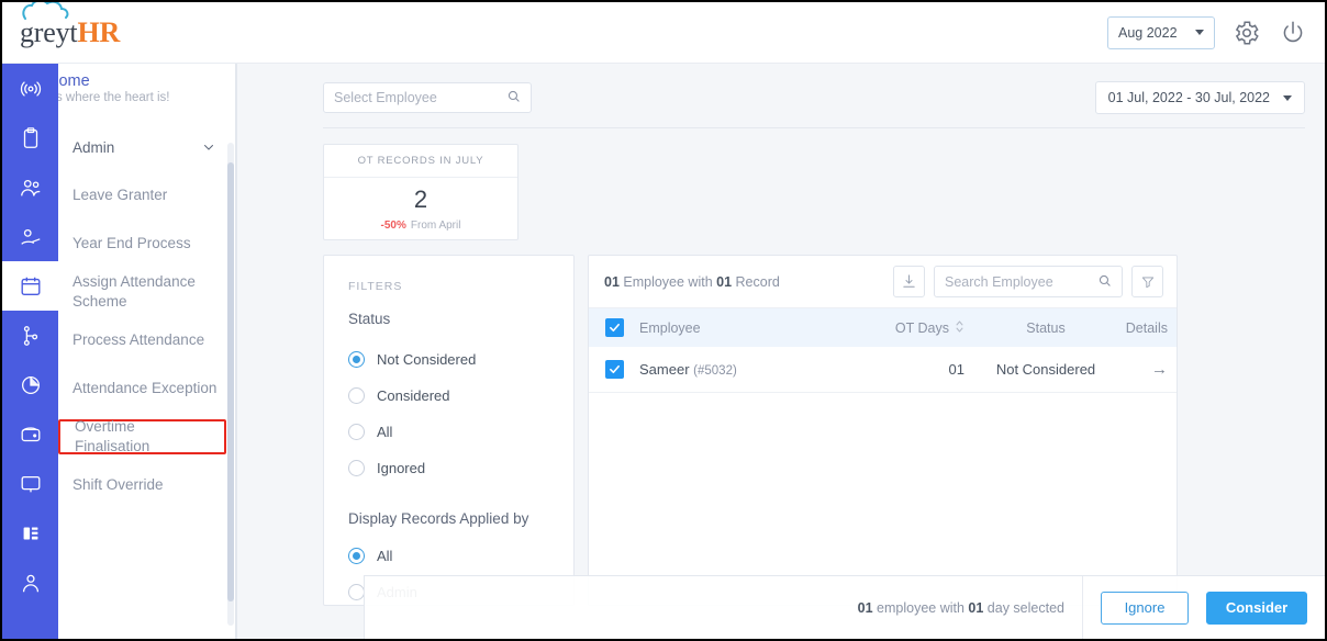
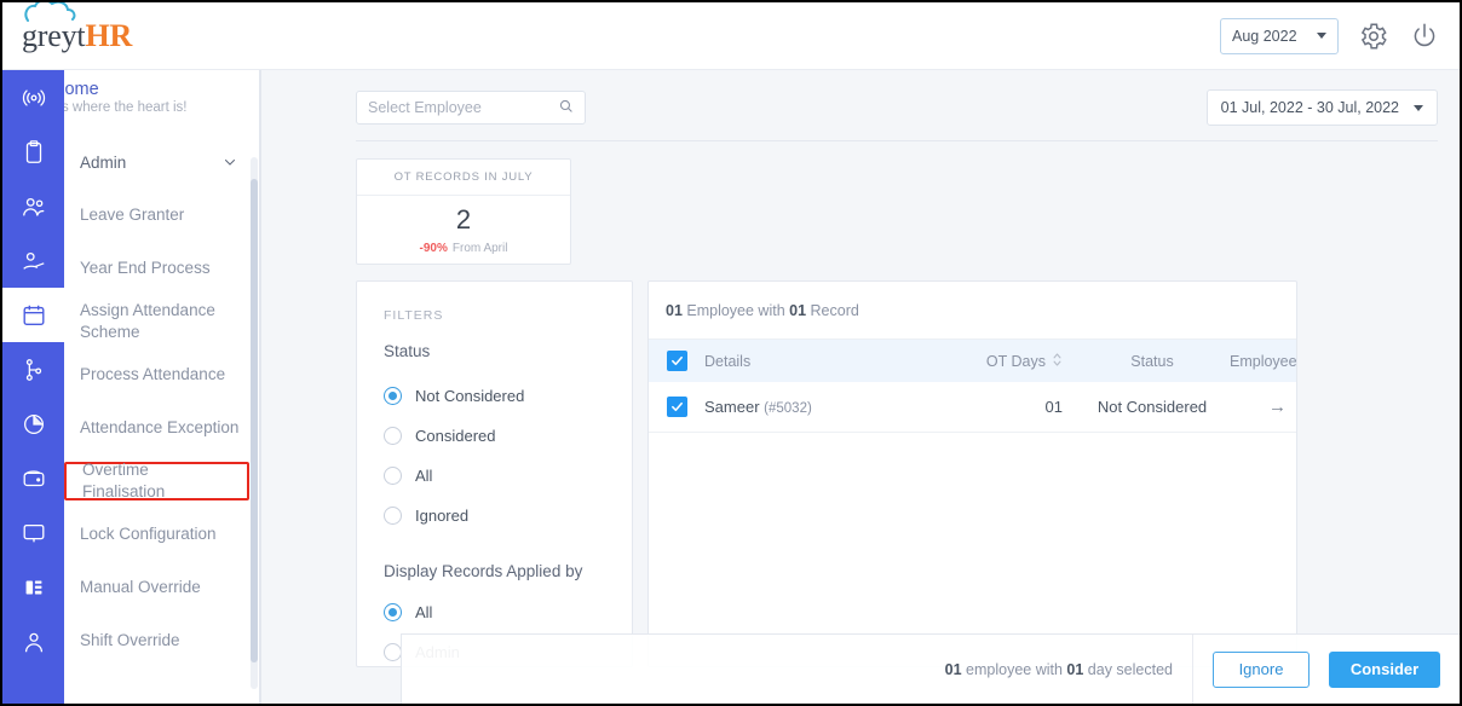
  greytHR
  Aug 2022
  ome
  s where the heart is!
  Admin
  Leave Granter
  Year End Process
  Assign Attendance Scheme
  Process Attendance
  Attendance Exception
  Overtime Finalisation
+ Lock Configuration
+ Manual Override
  Shift Override
  Select Employee
  01 Jul, 2022 - 30 Jul, 2022
  OT RECORDS IN JULY
  2
- -50% From April
+ -90% From April
  FILTERS
  Status
  Not Considered
  Considered
  All
  Ignored
  Display Records Applied by
  All
  01 Employee with 01 Record
- Search Employee
- Employee
+ Details
  OT Days
  Status
- Details
+ Employee
  Sameer (#5032)
  01
  Not Considered
  →
  01 employee with 01 day selected
  Ignore
  Consider
